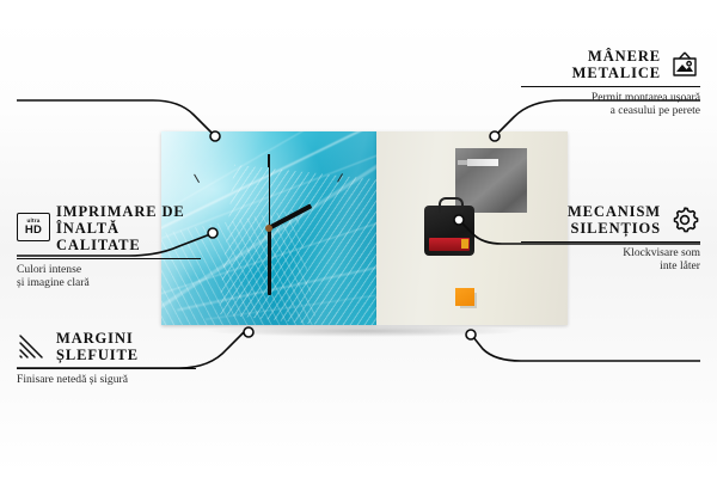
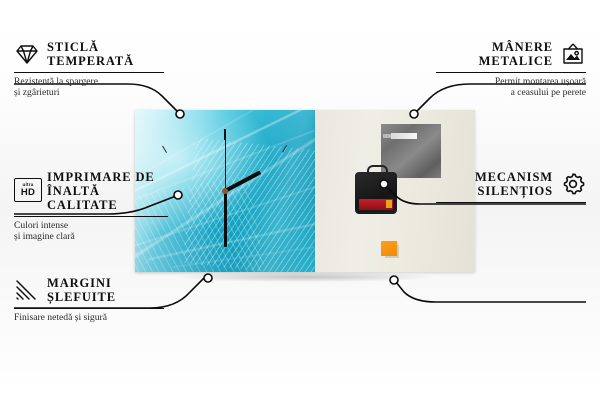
+ STICLĂ
+ TEMPERATĂ
+ Rezistentă la spargere
+ și zgârieturi
  HD
  IMPRIMARE DE
  ÎNALTĂ CALITATE
  Culori intense
  și imagine clară
  MARGINI
  ȘLEFUITE
  Finisare netedă și sigură
  MÂNERE
  METALICE
  Permit montarea ușoară
  a ceasului pe perete
  MECANISM
  SILENȚIOS
- Klockvisare som
- inte låter
